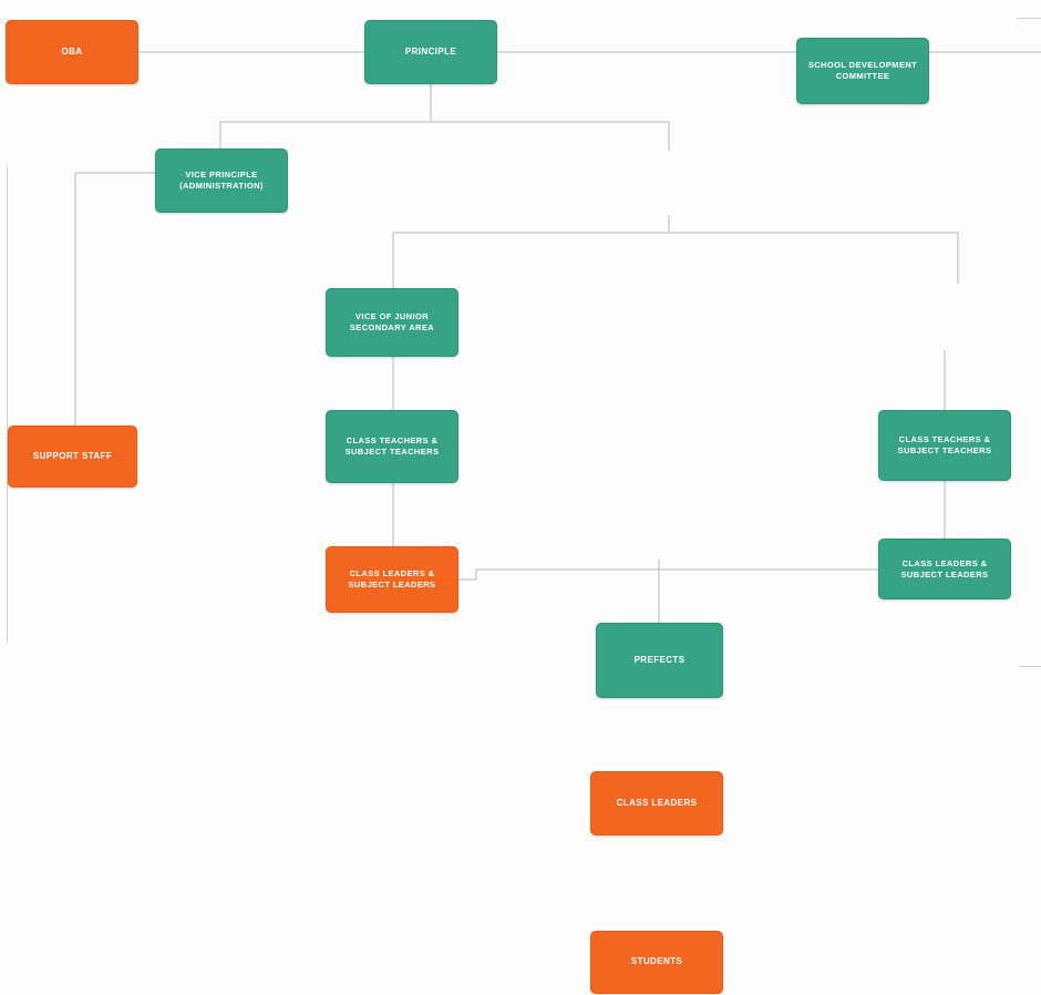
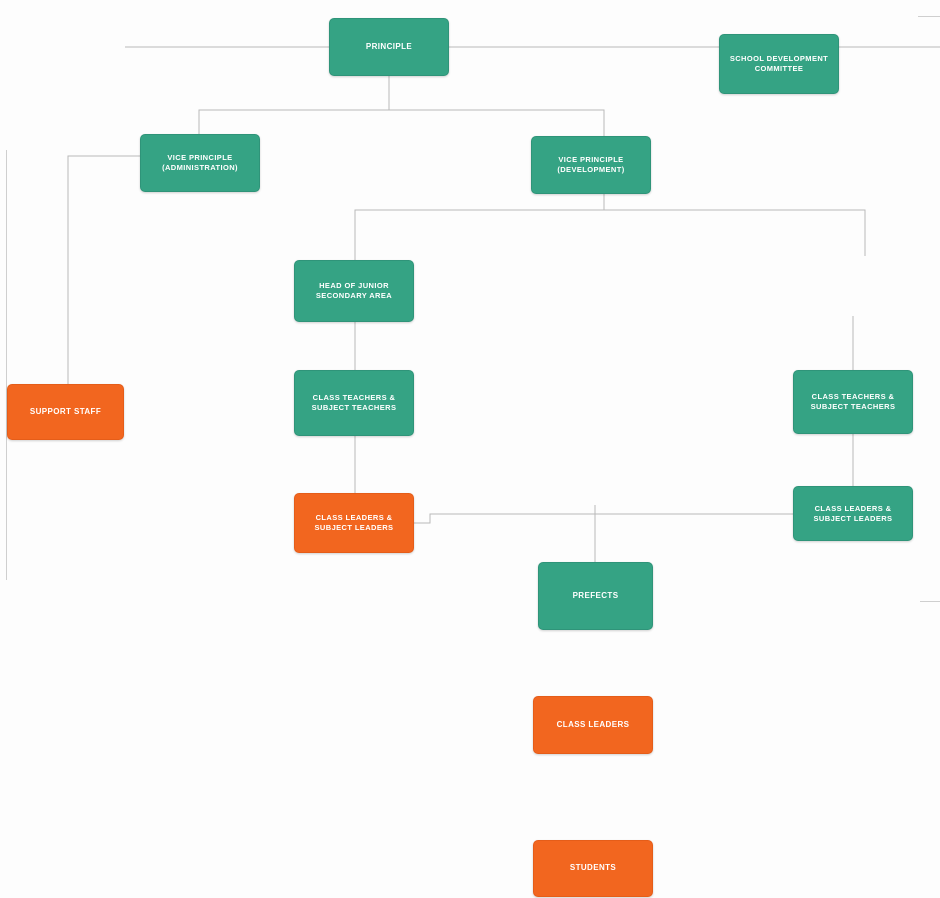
- OBA
  PRINCIPLE
  SCHOOL DEVELOPMENT COMMITTEE
  VICE PRINCIPLE (ADMINISTRATION)
+ VICE PRINCIPLE (DEVELOPMENT)
  SUPPORT STAFF
- VICE OF JUNIOR SECONDARY AREA
+ HEAD OF JUNIOR SECONDARY AREA
  CLASS TEACHERS & SUBJECT TEACHERS
  CLASS TEACHERS & SUBJECT TEACHERS
  CLASS LEADERS & SUBJECT LEADERS
  CLASS LEADERS & SUBJECT LEADERS
  PREFECTS
  CLASS LEADERS
  STUDENTS
